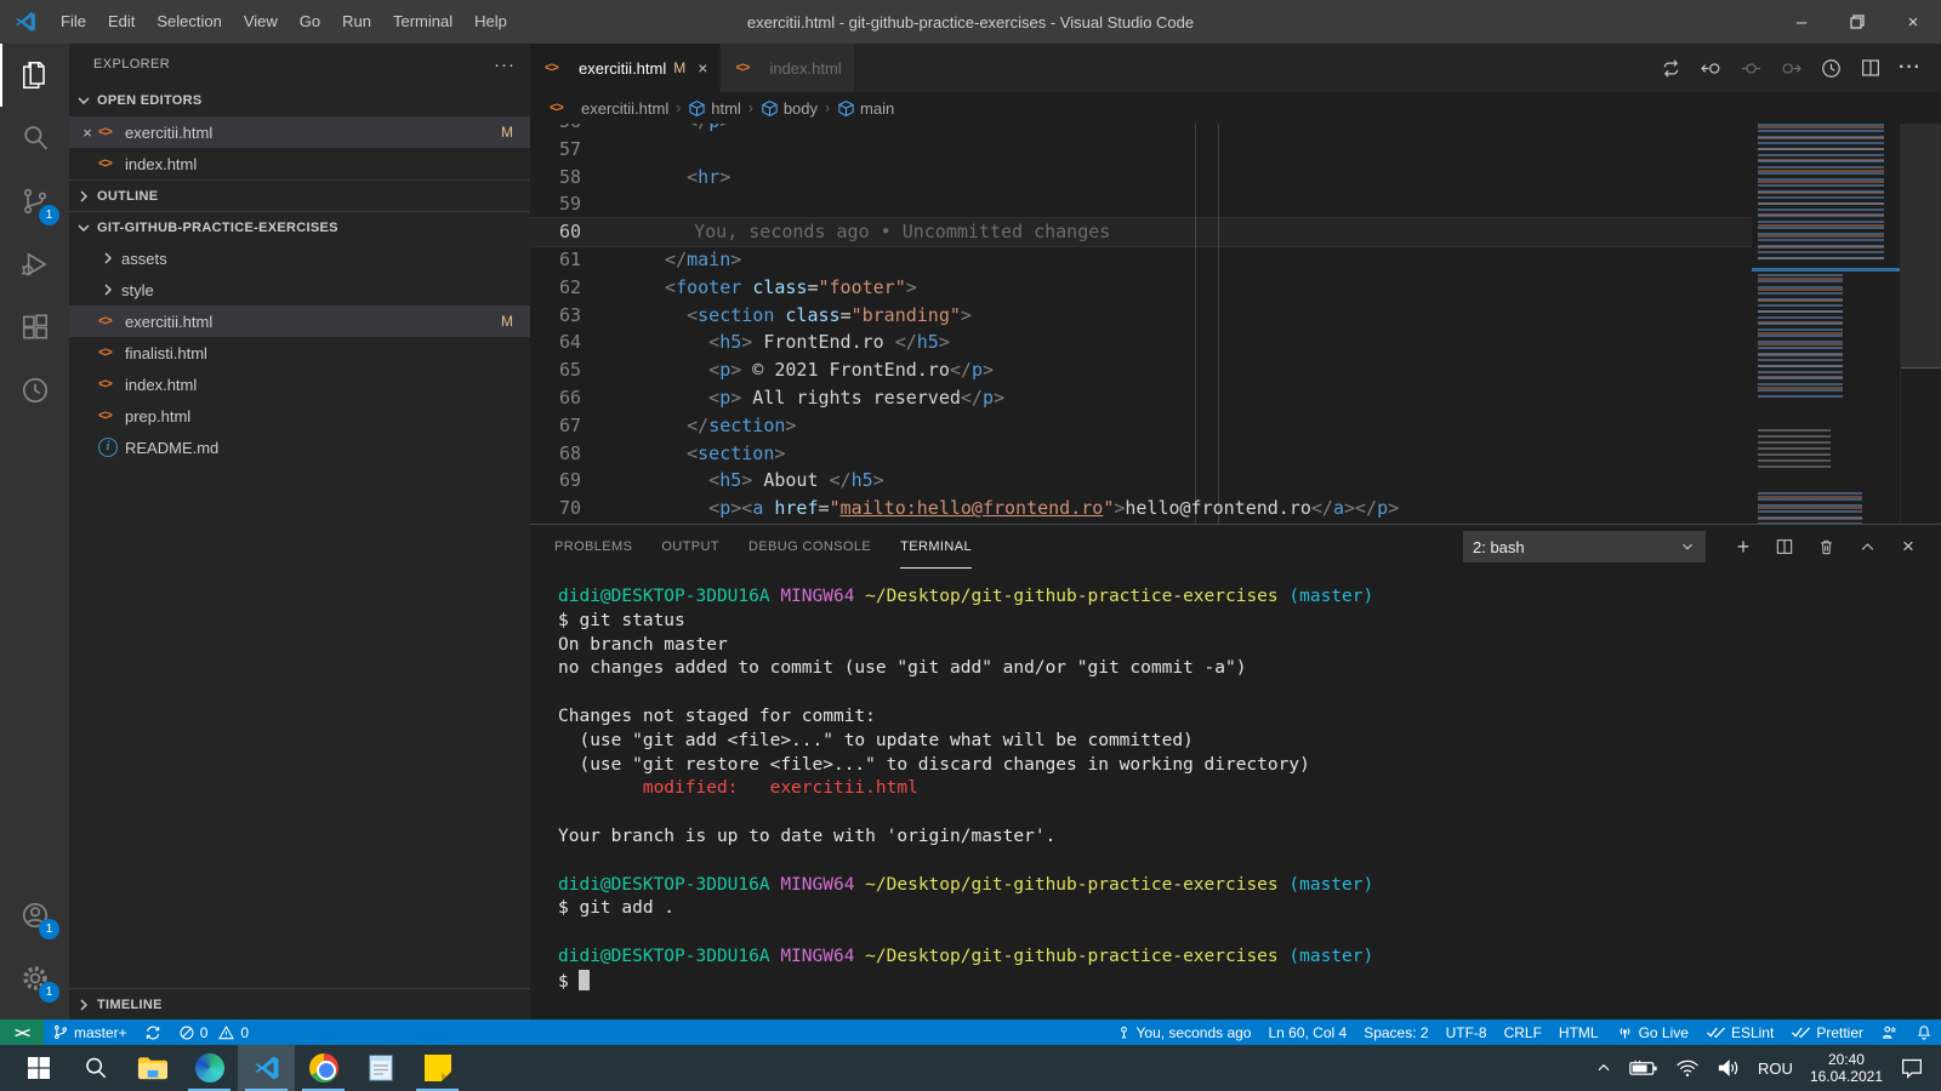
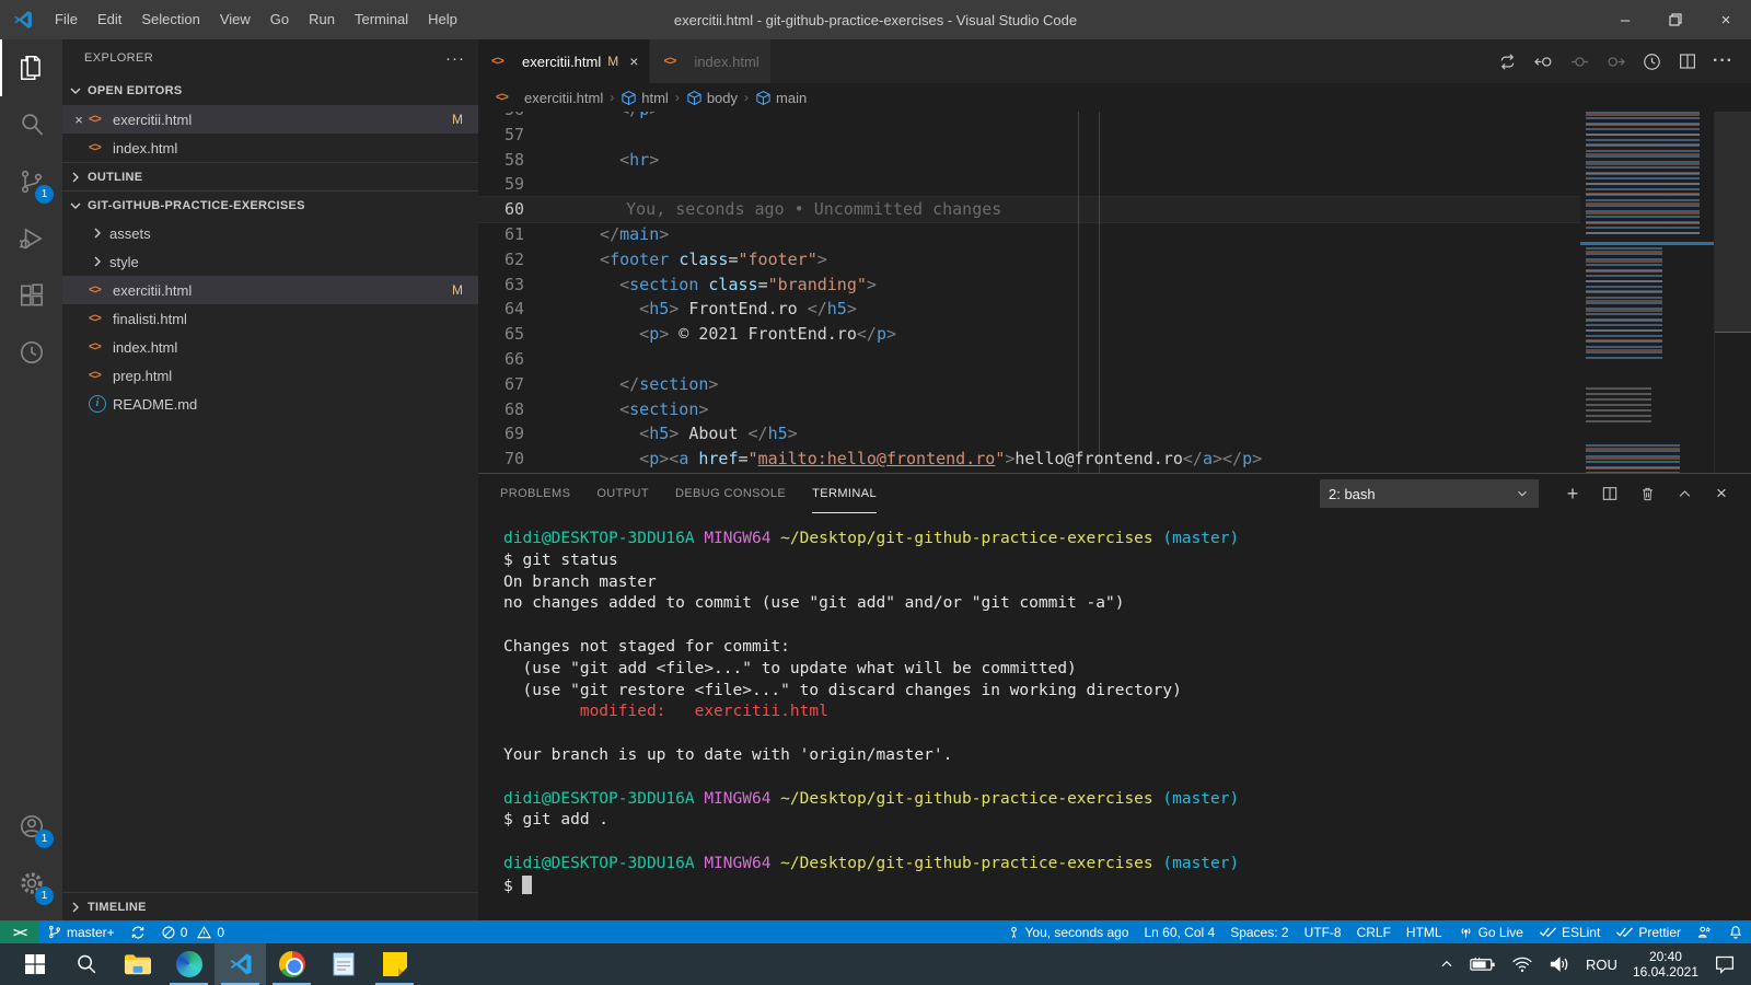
  File
  Edit
  Selection
  View
  Go
  Run
  Terminal
  Help
  exercitii.html - git-github-practice-exercises - Visual Studio Code
  –
  ×
  1
  1
  1
  EXPLORER
  ···
  OPEN EDITORS
  ×
  <>
  exercitii.html
  M
  <>
  index.html
  OUTLINE
  GIT-GITHUB-PRACTICE-EXERCISES
  assets
  style
  <>
  exercitii.html
  M
  <>
  finalisti.html
  <>
  index.html
  <>
  prep.html
  i
  README.md
  TIMELINE
  <>
  exercitii.html
  M
  ×
  <>
  index.html
  ···
  <>
  exercitii.html
  ›
  html
  ›
  body
  ›
  main
  57
  58
  <hr>
  59
  60
  You, seconds ago • Uncommitted changes
  61
  </main>
  62
  <footer class="footer">
  63
  <section class="branding">
  64
  <h5> FrontEnd.ro </h5>
  65
  <p> © 2021 FrontEnd.ro</p>
  66
- <p> All rights reserved</p>
  67
  </section>
  68
  <section>
  69
  <h5> About </h5>
  70
  <p><a href="mailto:hello@frontend.ro">hello@frontend.ro</a></p>
  PROBLEMS
  OUTPUT
  DEBUG CONSOLE
  TERMINAL
  2: bash
  +
  ×
  didi@DESKTOP-3DDU16A MINGW64 ~/Desktop/git-github-practice-exercises (master)
  $ git status
  On branch master
  no changes added to commit (use "git add" and/or "git commit -a")
  Changes not staged for commit:
  (use "git add <file>..." to update what will be committed)
  (use "git restore <file>..." to discard changes in working directory)
  modified: exercitii.html
  Your branch is up to date with 'origin/master'.
  didi@DESKTOP-3DDU16A MINGW64 ~/Desktop/git-github-practice-exercises (master)
  $ git add .
  didi@DESKTOP-3DDU16A MINGW64 ~/Desktop/git-github-practice-exercises (master)
  $
  ><
  master+
  0
  0
  You, seconds ago
  Ln 60, Col 4
  Spaces: 2
  UTF-8
  CRLF
  HTML
  Go Live
  ESLint
  Prettier
  ROU
  20:40
  16.04.2021
